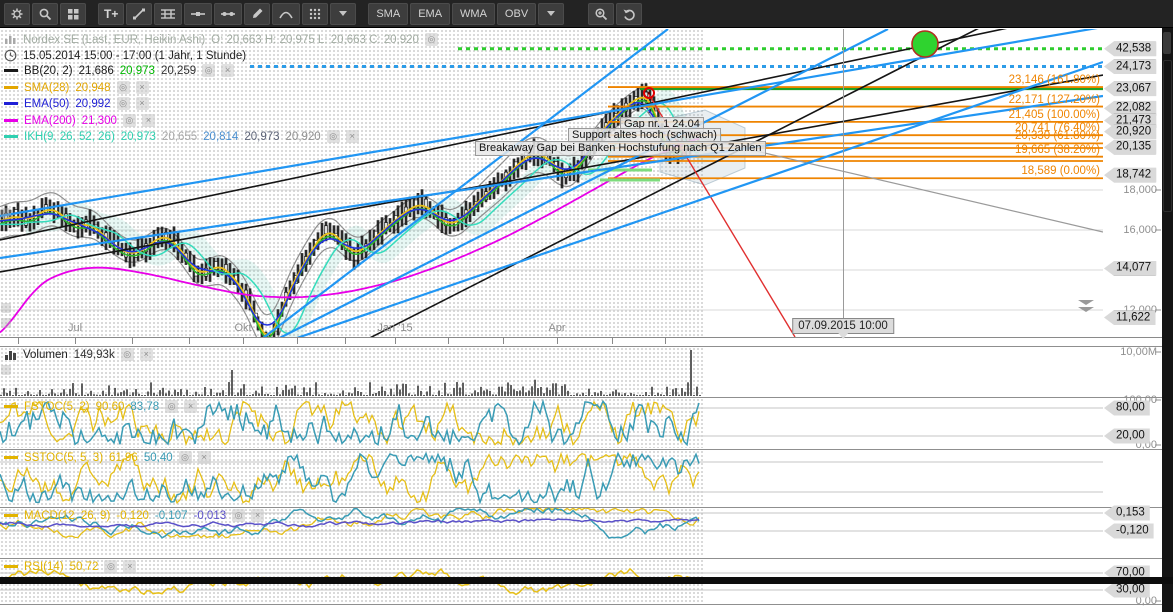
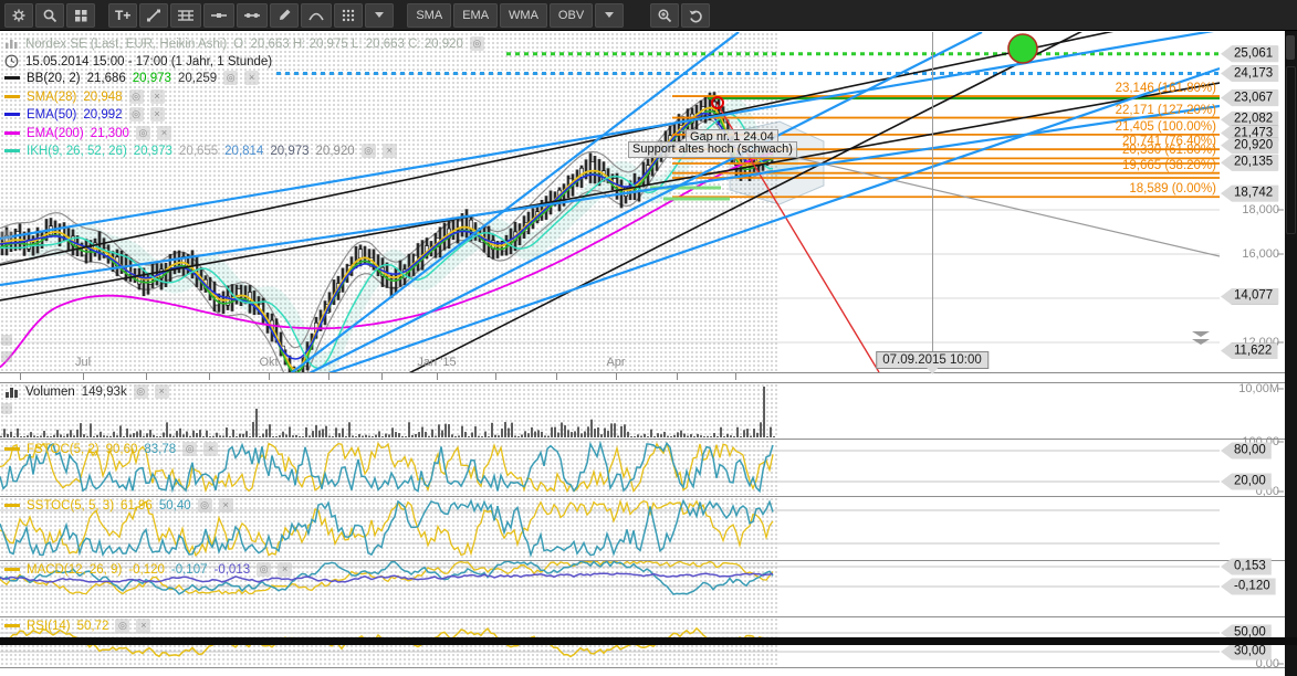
  T+
  SMA
  EMA
  WMA
  OBV
  Gap nr. 1 24.04
  Support altes hoch (schwach)
- Breakaway Gap bei Banken Hochstufung nach Q1 Zahlen
  07.09.2015 10:00
  Jul
  Okt
  Jan '15
  Apr
  23,146 (161.80%)
  22,171 (127.20%)
  21,405 (100.00%)
  20,741 (76.40%)
  20,330 (61.80%)
  19,665 (38.20%)
  18,589 (0.00%)
- 42,538
+ 25,061
  24,173
  23,067
  22,082
  21,473
  20,920
  20,135
  18,742
  14,077
  11,622
  18,000
  16,000
  12,000
  10,00M
  80,00
  20,00
  100,00
  0,00
  0,153
  -0,120
- 70,00
+ 50,00
  30,00
  0,00
  Nordex SE (Last, EUR, Heikin Ashi)
  O: 20,663 H: 20,975 L: 20,663 C: 20,920
  ◎
  15.05.2014 15:00 - 17:00 (1 Jahr, 1 Stunde)
  BB(20, 2)
  21,686
  20,973
  20,259
  ◎
  ×
  SMA(28)
  20,948
  ◎
  ×
  EMA(50)
  20,992
  ◎
  ×
  EMA(200)
  21,300
  ◎
  ×
  IKH(9, 26, 52, 26)
  20,973
  20,655
  20,814
  20,973
  20,920
  ◎
  ×
  Volumen
  149,93k
  ◎
  ×
  FSTOC(5, 2)
  90,60
  83,78
  ◎
  ×
  SSTOC(5, 5, 3)
  61,96
  50,40
  ◎
  ×
  MACD(12, 26, 9)
  -0,120
  -0,107
  -0,013
  ◎
  ×
  RSI(14)
  50,72
  ◎
  ×
